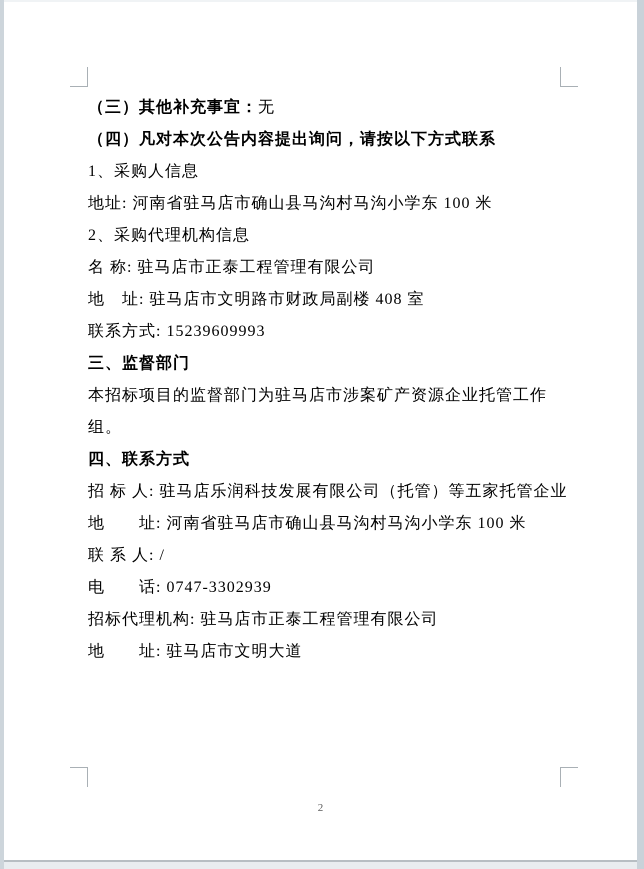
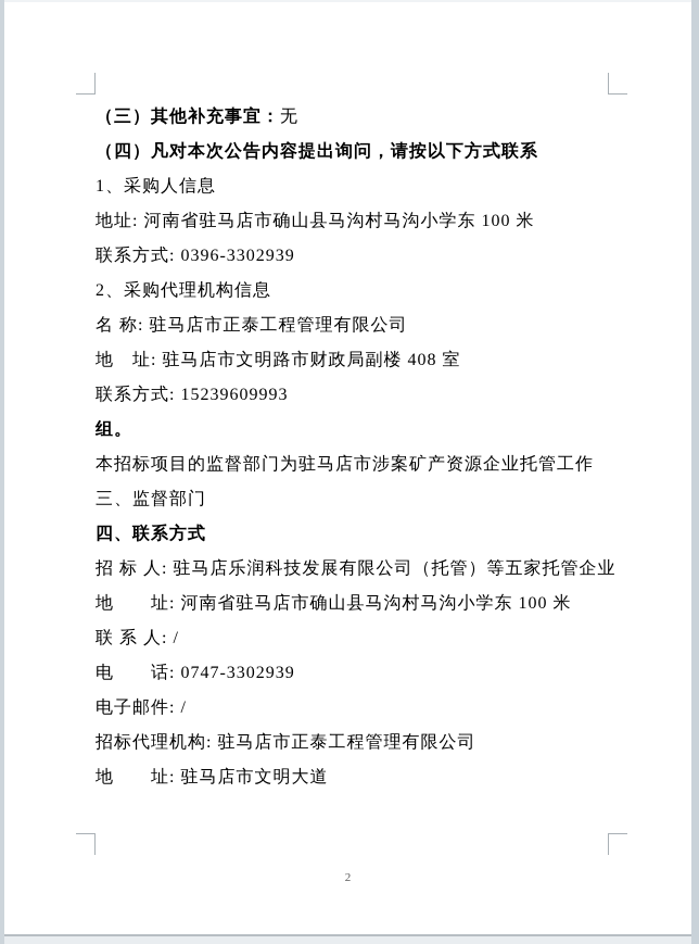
  （三）其他补充事宜：无
  （四）凡对本次公告内容提出询问，请按以下方式联系
  1、采购人信息
  地址: 河南省驻马店市确山县马沟村马沟小学东 100 米
+ 联系方式: 0396-3302939
  2、采购代理机构信息
  名 称: 驻马店市正泰工程管理有限公司
  地 址: 驻马店市文明路市财政局副楼 408 室
  联系方式: 15239609993
- 三、监督部门
+ 组。
  本招标项目的监督部门为驻马店市涉案矿产资源企业托管工作
- 组。
+ 三、监督部门
  四、联系方式
  招 标 人: 驻马店乐润科技发展有限公司（托管）等五家托管企业
  地 址: 河南省驻马店市确山县马沟村马沟小学东 100 米
  联 系 人: /
  电 话: 0747-3302939
+ 电子邮件: /
  招标代理机构: 驻马店市正泰工程管理有限公司
  地 址: 驻马店市文明大道
  2
